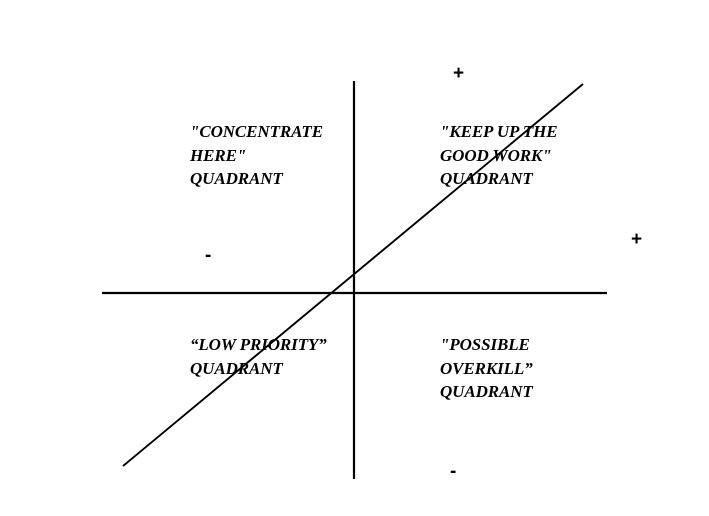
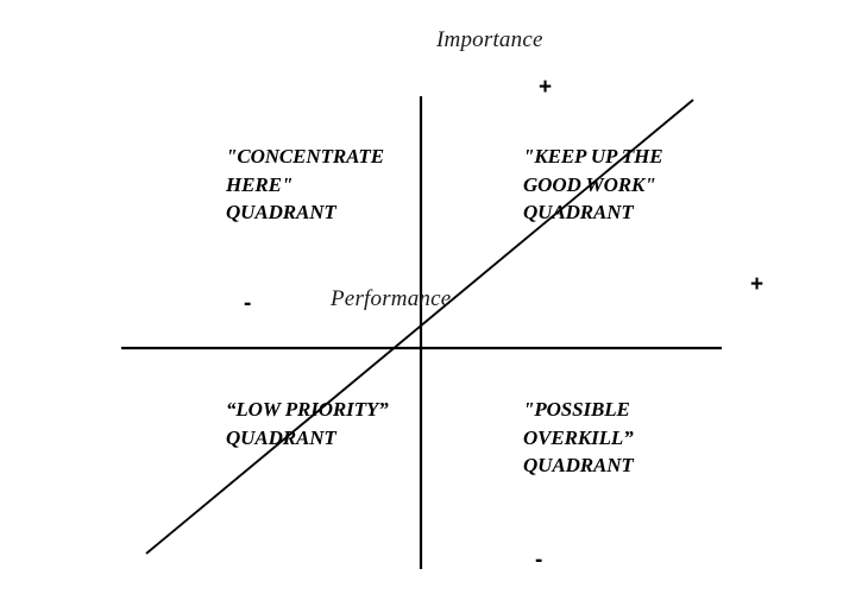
+ Importance
+ Performance
  +
  -
  +
  -
  "CONCENTRATE
  HERE"
  QUADRANT
  "KEEP UP THE
  GOOD WORK"
  QUADRANT
  “LOW PRIORITY”
  QUADRANT
  "POSSIBLE
  OVERKILL”
  QUADRANT
